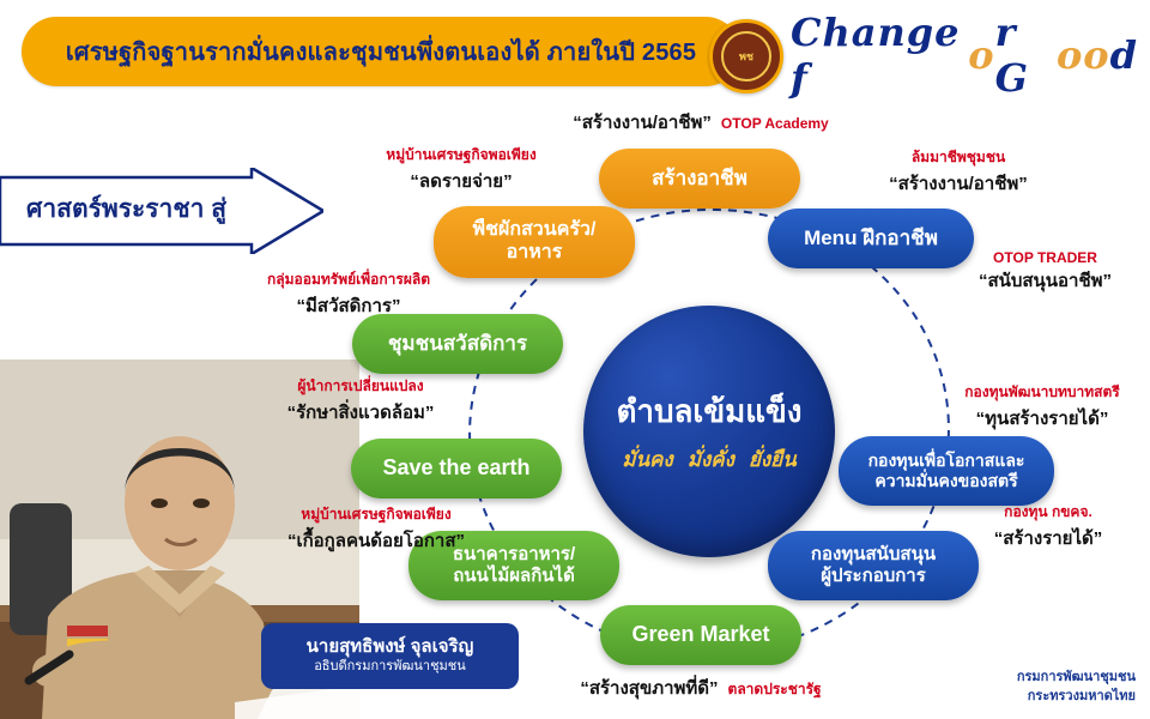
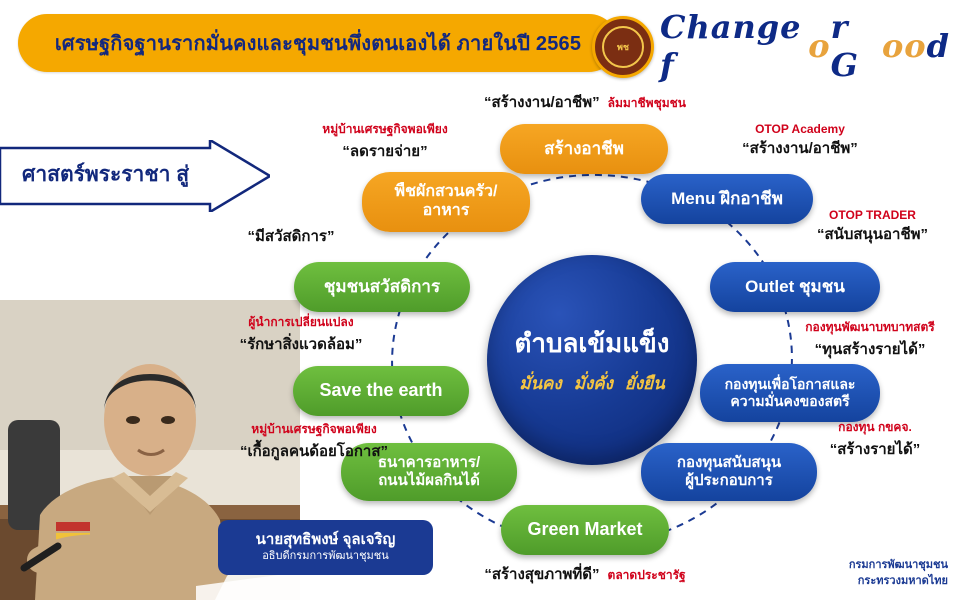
  เศรษฐกิจฐานรากมั่นคงและชุมชนพึ่งตนเองได้ ภายในปี 2565
  พช
  Change f
  o
  r G
  oo
  d
  ศาสตร์พระราชา สู่
  นายสุทธิพงษ์ จุลเจริญ
  อธิบดีกรมการพัฒนาชุมชน
  ตำบลเข้มแข็ง
  มั่นคง
  มั่งคั่ง
  ยั่งยืน
  สร้างอาชีพ
  พืชผักสวนครัว/
  อาหาร
  ชุมชนสวัสดิการ
  Save the earth
  ธนาคารอาหาร/
  ถนนไม้ผลกินได้
  Green Market
  กองทุนสนับสนุน
  ผู้ประกอบการ
  กองทุนเพื่อโอกาสและ
  ความมั่นคงของสตรี
+ Outlet ชุมชน
  Menu ฝึกอาชีพ
  “สร้างงาน/อาชีพ”
- OTOP Academy
+ ล้มมาชีพชุมชน
  หมู่บ้านเศรษฐกิจพอเพียง
  “ลดรายจ่าย”
- กลุ่มออมทรัพย์เพื่อการผลิต
  “มีสวัสดิการ”
  ผู้นำการเปลี่ยนแปลง
  “รักษาสิ่งแวดล้อม”
  หมู่บ้านเศรษฐกิจพอเพียง
  “เกื้อกูลคนด้อยโอกาส”
  “สร้างสุขภาพที่ดี”
  ตลาดประชารัฐ
  กองทุน กขคจ.
  “สร้างรายได้”
  กองทุนพัฒนาบทบาทสตรี
  “ทุนสร้างรายได้”
  OTOP TRADER
  “สนับสนุนอาชีพ”
- ล้มมาชีพชุมชน
+ OTOP Academy
  “สร้างงาน/อาชีพ”
  กรมการพัฒนาชุมชน
  กระทรวงมหาดไทย
